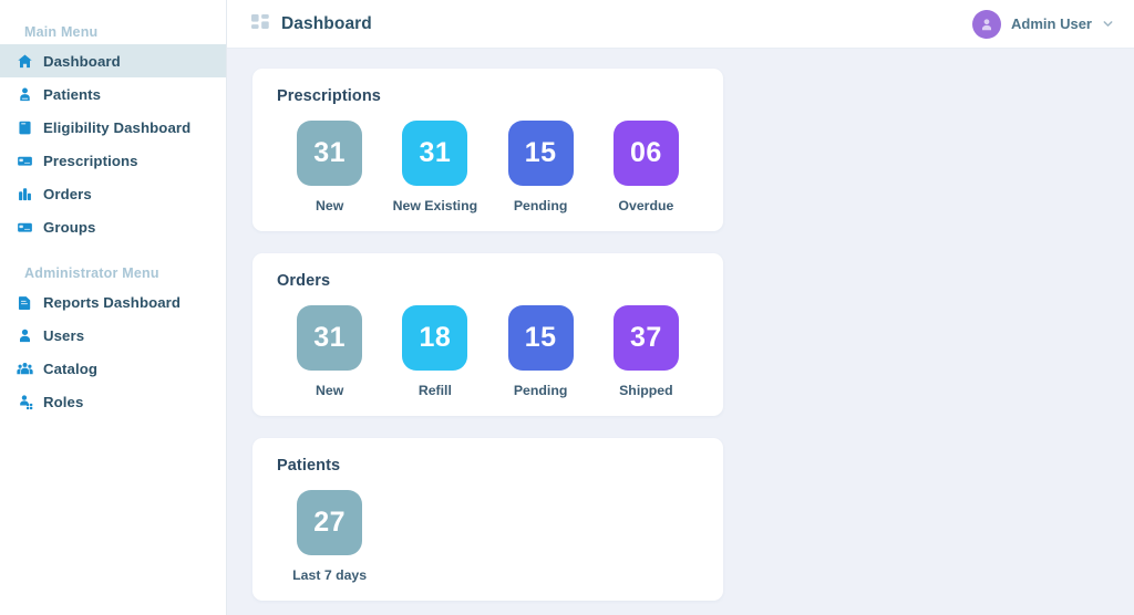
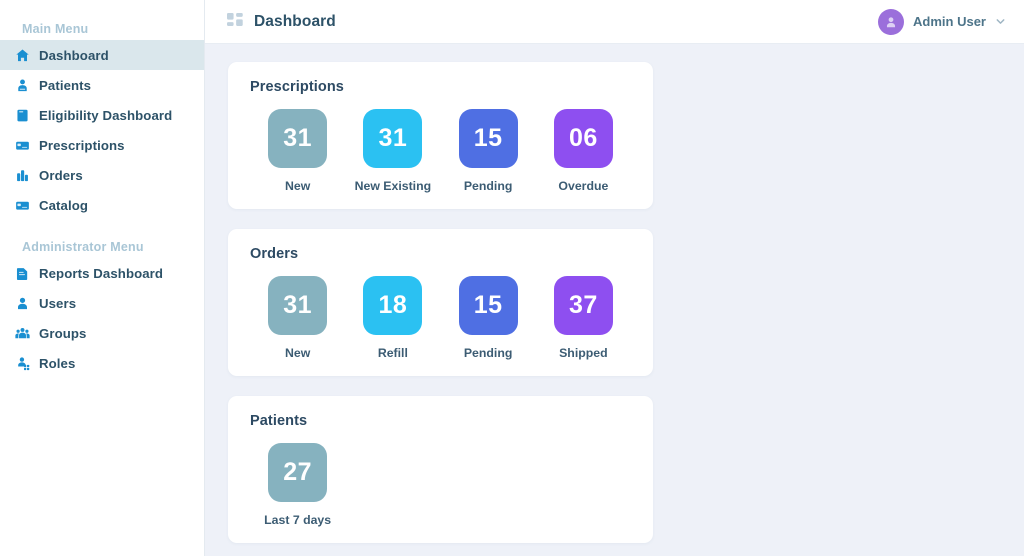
  Main Menu
  Dashboard
  Patients
  Eligibility Dashboard
  Prescriptions
  Orders
- Groups
+ Catalog
  Administrator Menu
  Reports Dashboard
  Users
- Catalog
+ Groups
  Roles
  Dashboard
  Admin User
  Prescriptions
  31
  New
  31
  New Existing
  15
  Pending
  06
  Overdue
  Orders
  31
  New
  18
  Refill
  15
  Pending
  37
  Shipped
  Patients
  27
  Last 7 days
